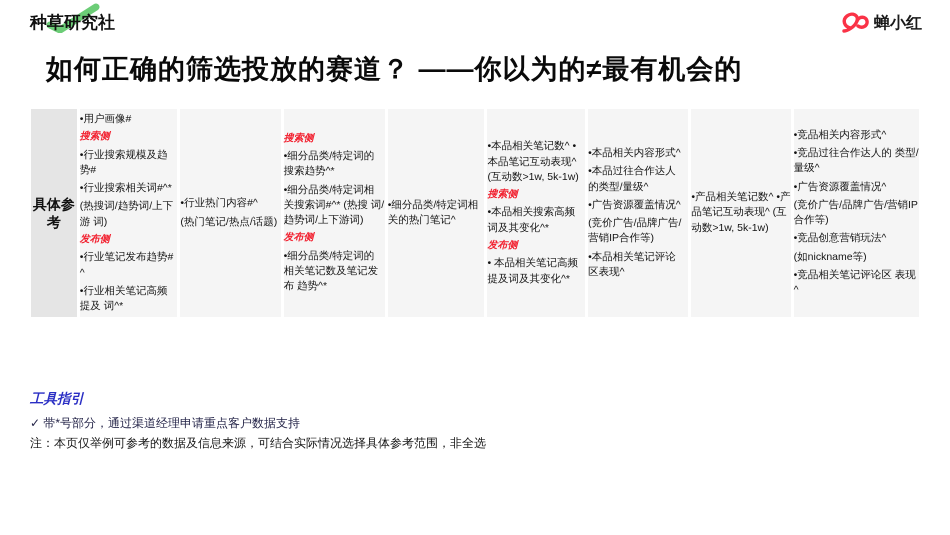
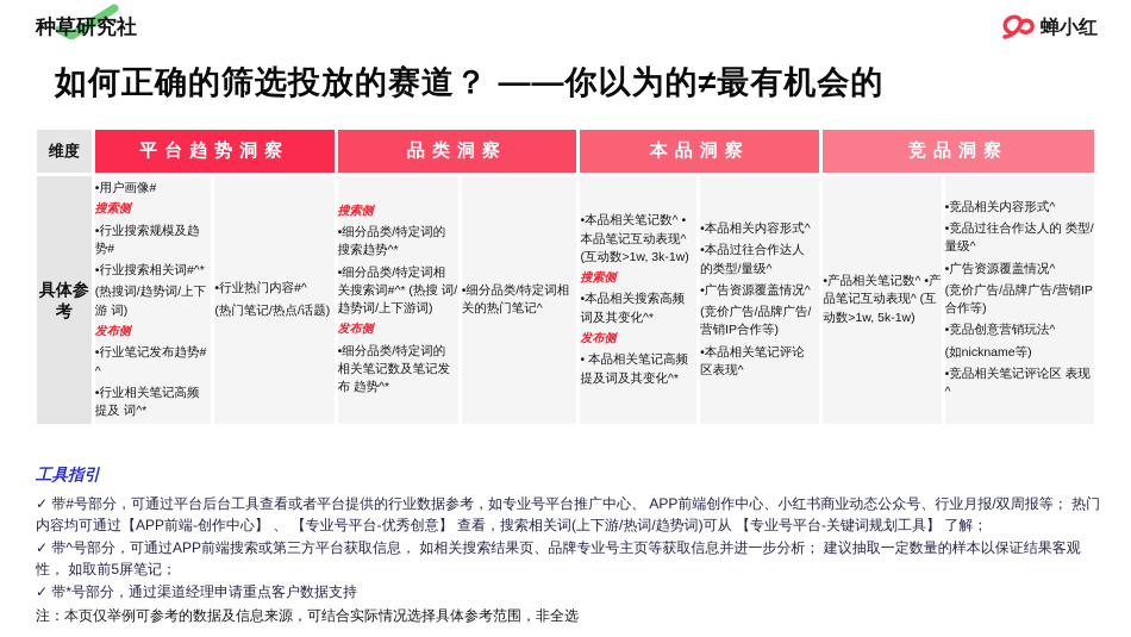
  种草研究社
  蝉小红
  如何正确的筛选投放的赛道？ ——你以为的≠最有机会的
+ 维度	平台趋势洞察	品类洞察	本品洞察	竞品洞察
- 具体参考	•用户画像#搜索侧•行业搜索规模及趋势#•行业搜索相关词#^*(热搜词/趋势词/上下游 词)发布侧•行业笔记发布趋势#^•行业相关笔记高频提及 词^*	•行业热门内容#^(热门笔记/热点/话题)	搜索侧•细分品类/特定词的 搜索趋势^*•细分品类/特定词相 关搜索词#^* (热搜 词/趋势词/上下游词)发布侧•细分品类/特定词的 相关笔记数及笔记发布 趋势^*	•细分品类/特定词相 关的热门笔记^	•本品相关笔记数^ •本品笔记互动表现^ (互动数>1w, 5k-1w)搜索侧•本品相关搜索高频 词及其变化^*发布侧• 本品相关笔记高频 提及词及其变化^*	•本品相关内容形式^•本品过往合作达人 的类型/量级^•广告资源覆盖情况^(竞价广告/品牌广告/营销IP合作等)•本品相关笔记评论 区表现^	•产品相关笔记数^ •产品笔记互动表现^ (互动数>1w, 5k-1w)	•竞品相关内容形式^•竞品过往合作达人的 类型/量级^•广告资源覆盖情况^(竞价广告/品牌广告/营销IP合作等)•竞品创意营销玩法^(如nickname等)•竞品相关笔记评论区 表现^
+ 具体参考	•用户画像#搜索侧•行业搜索规模及趋势#•行业搜索相关词#^*(热搜词/趋势词/上下游 词)发布侧•行业笔记发布趋势#^•行业相关笔记高频提及 词^*	•行业热门内容#^(热门笔记/热点/话题)	搜索侧•细分品类/特定词的 搜索趋势^*•细分品类/特定词相 关搜索词#^* (热搜 词/趋势词/上下游词)发布侧•细分品类/特定词的 相关笔记数及笔记发布 趋势^*	•细分品类/特定词相 关的热门笔记^	•本品相关笔记数^ •本品笔记互动表现^ (互动数>1w, 3k-1w)搜索侧•本品相关搜索高频 词及其变化^*发布侧• 本品相关笔记高频 提及词及其变化^*	•本品相关内容形式^•本品过往合作达人 的类型/量级^•广告资源覆盖情况^(竞价广告/品牌广告/营销IP合作等)•本品相关笔记评论 区表现^	•产品相关笔记数^ •产品笔记互动表现^ (互动数>1w, 5k-1w)	•竞品相关内容形式^•竞品过往合作达人的 类型/量级^•广告资源覆盖情况^(竞价广告/品牌广告/营销IP合作等)•竞品创意营销玩法^(如nickname等)•竞品相关笔记评论区 表现^
  工具指引
+ ✓ 带#号部分，可通过平台后台工具查看或者平台提供的行业数据参考，如专业号平台推广中心、 APP前端创作中心、小红书商业动态公众号、行业月报/双周报等； 热门内容均可通过【APP前端-创作中心】 、 【专业号平台-优秀创意】 查看，搜索相关词(上下游/热词/趋势词)可从 【专业号平台-关键词规划工具】 了解；
+ ✓ 带^号部分，可通过APP前端搜索或第三方平台获取信息， 如相关搜索结果页、品牌专业号主页等获取信息并进一步分析； 建议抽取一定数量的样本以保证结果客观性， 如取前5屏笔记；
  ✓ 带*号部分，通过渠道经理申请重点客户数据支持
  注：本页仅举例可参考的数据及信息来源，可结合实际情况选择具体参考范围，非全选
